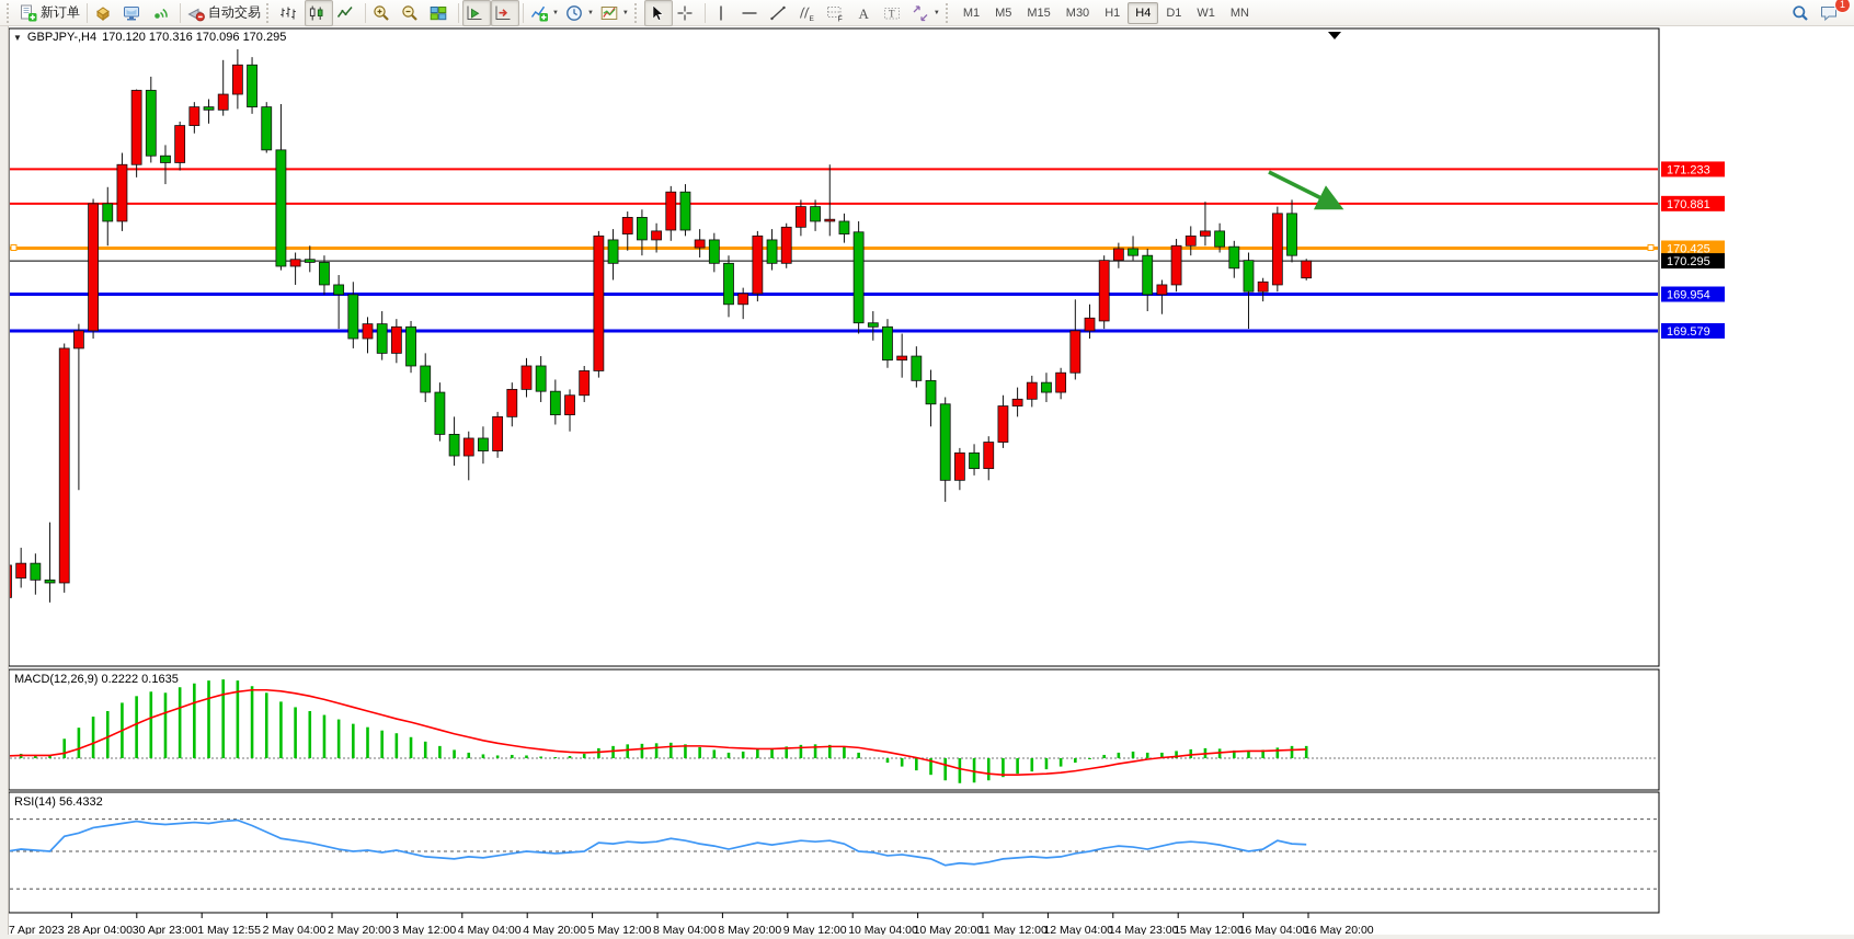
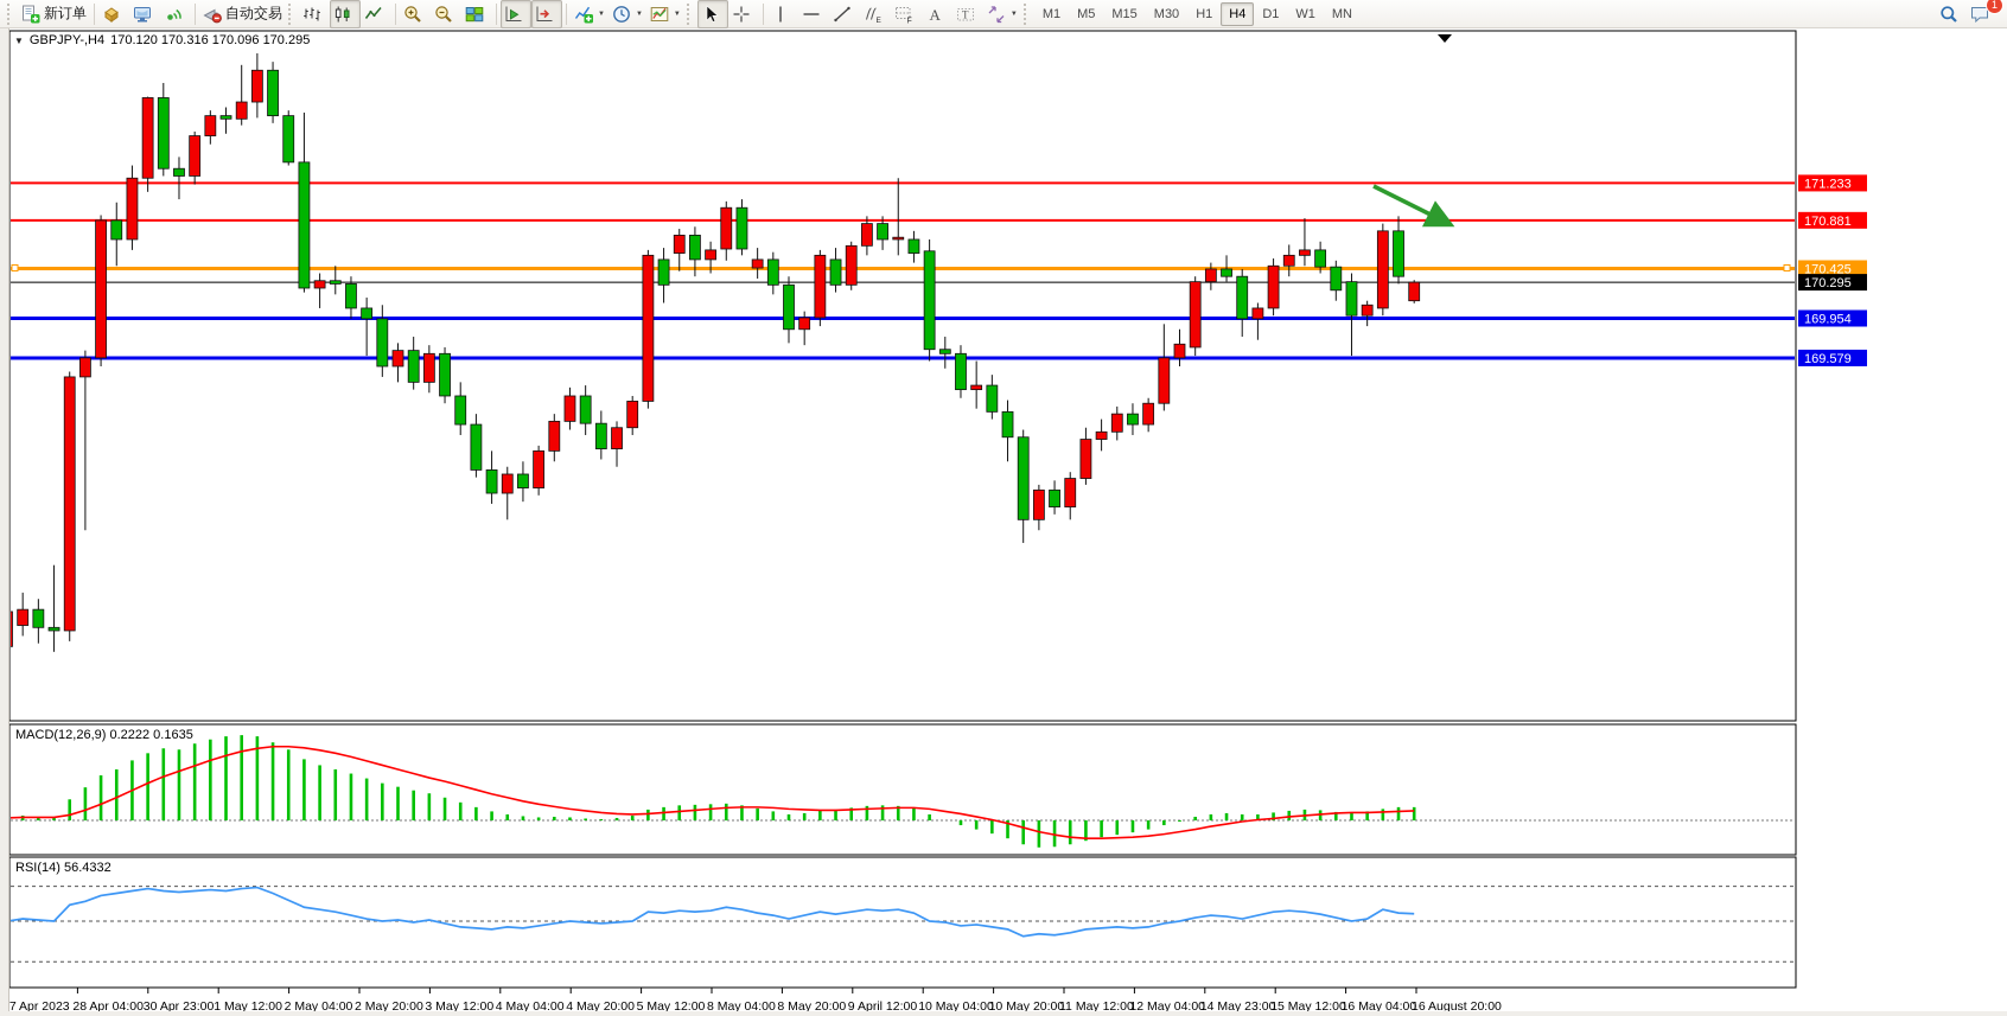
  新订单
  自动交易
  A
  T
  M1
  M5
  M15
  M30
  H1
  H4
  D1
  W1
  MN
  1
  171.233
  170.881
  170.425
  169.954
  169.579
  170.295
  7 Apr 2023
  28 Apr 04:00
  30 Apr 23:00
- 1 May 12:55
+ 1 May 12:00
  2 May 04:00
  2 May 20:00
  3 May 12:00
  4 May 04:00
  4 May 20:00
  5 May 12:00
  8 May 04:00
  8 May 20:00
- 9 May 12:00
+ 9 April 12:00
  10 May 04:00
  10 May 20:00
  11 May 12:00
  12 May 04:00
  14 May 23:00
  15 May 12:00
  16 May 04:00
- 16 May 20:00
+ 16 August 20:00
  ▼
  GBPJPY-,H4
  170.120 170.316 170.096 170.295
  MACD(12,26,9) 0.2222 0.1635
  RSI(14) 56.4332
